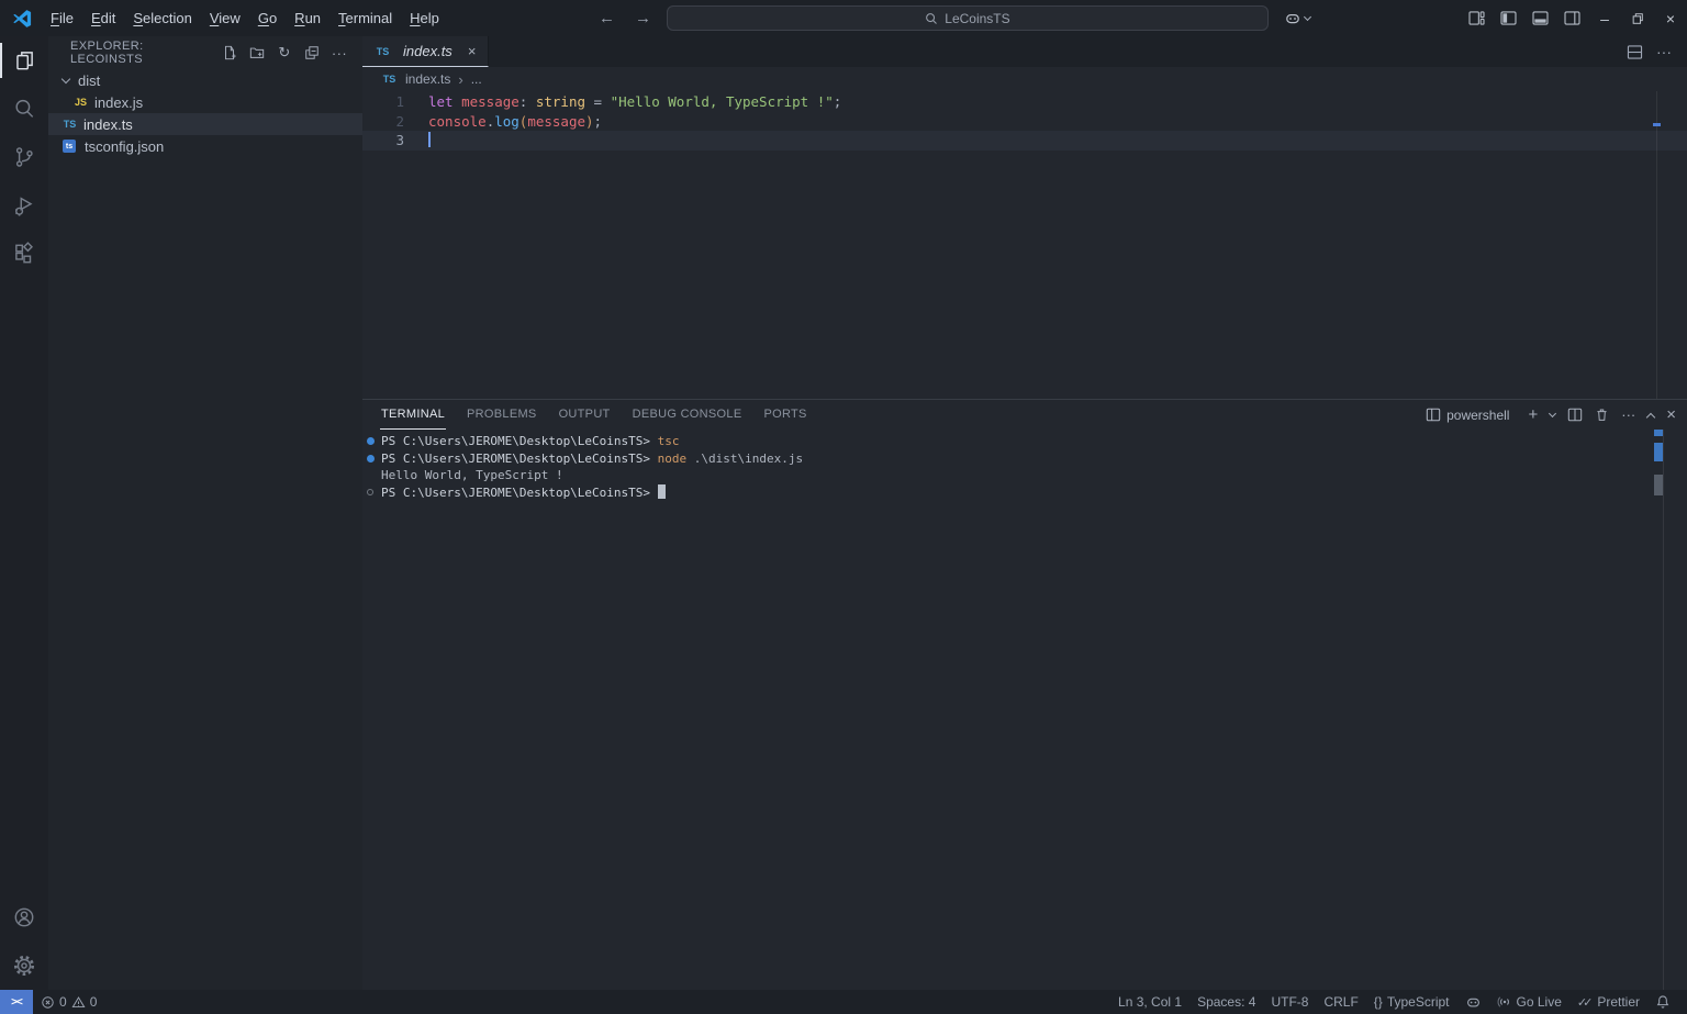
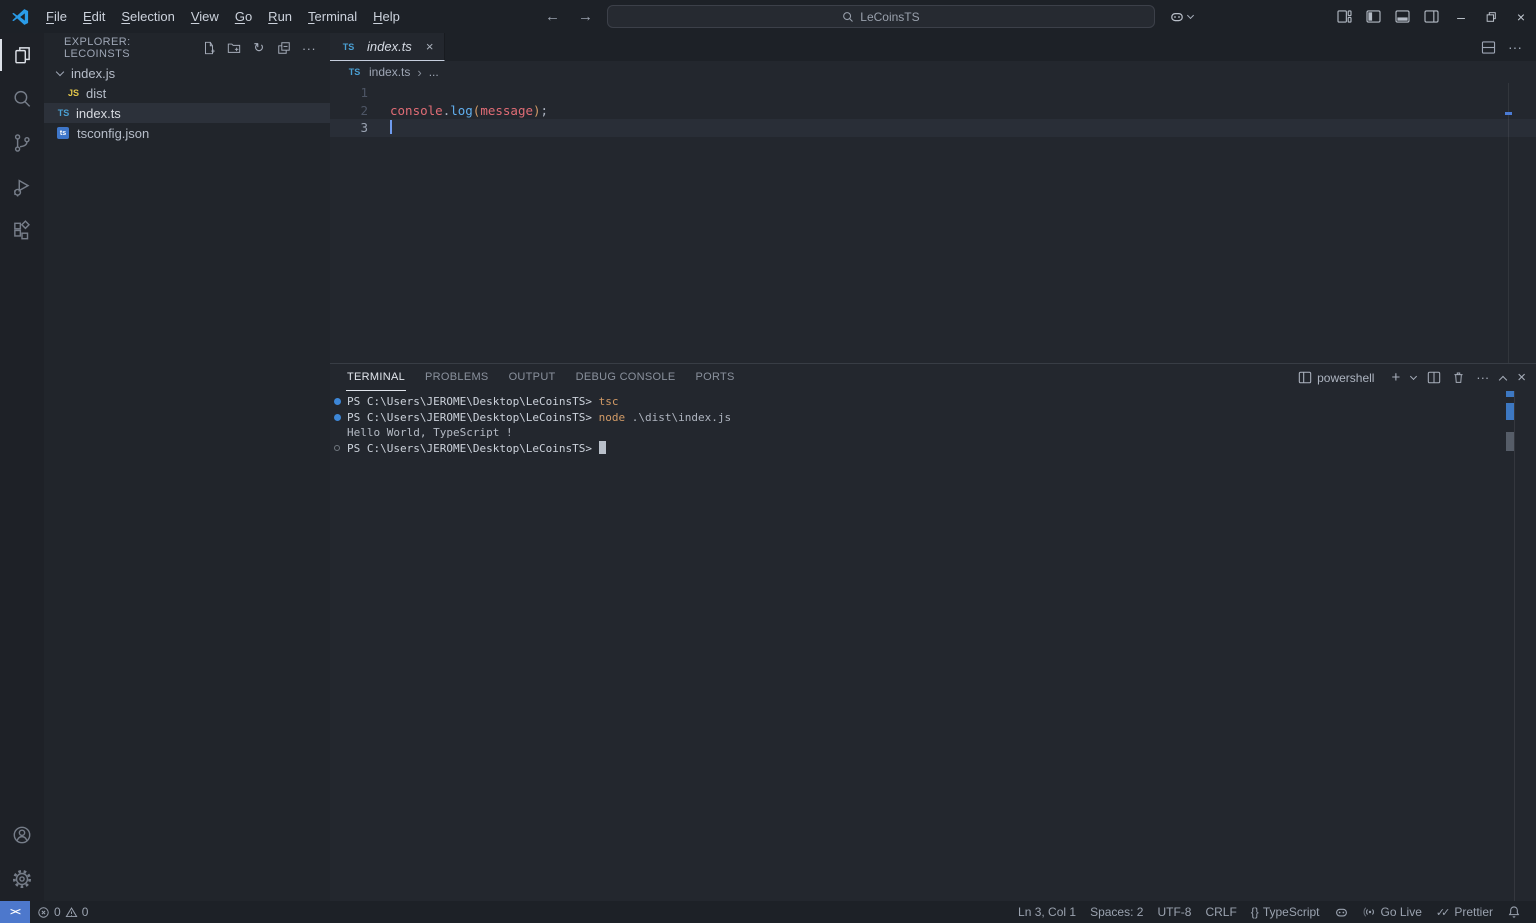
  File
  Edit
  Selection
  View
  Go
  Run
  Terminal
  Help
  ←
  →
  LeCoinsTS
  –
  ×
  EXPLORER: LECOINSTS
  ↻
  ···
- dist
+ index.js
  JS
- index.js
+ dist
  TS
  index.ts
  tsconfig.json
  TS
  index.ts
  ×
  ···
  TS
  index.ts
  ›
  ...
  1
- let message: string = "Hello World, TypeScript !";
  2
  console.log(message);
  3
  TERMINAL
  PROBLEMS
  OUTPUT
  DEBUG CONSOLE
  PORTS
  powershell
  +
  ···
  ×
  PS C:\Users\JEROME\Desktop\LeCoinsTS> tsc
  PS C:\Users\JEROME\Desktop\LeCoinsTS> node .\dist\index.js
  Hello World, TypeScript !
  PS C:\Users\JEROME\Desktop\LeCoinsTS>
  ><
  0
  0
  Ln 3, Col 1
- Spaces: 4
+ Spaces: 2
  UTF-8
  CRLF
  {}
  TypeScript
  Go Live
  ✓✓
  Prettier
